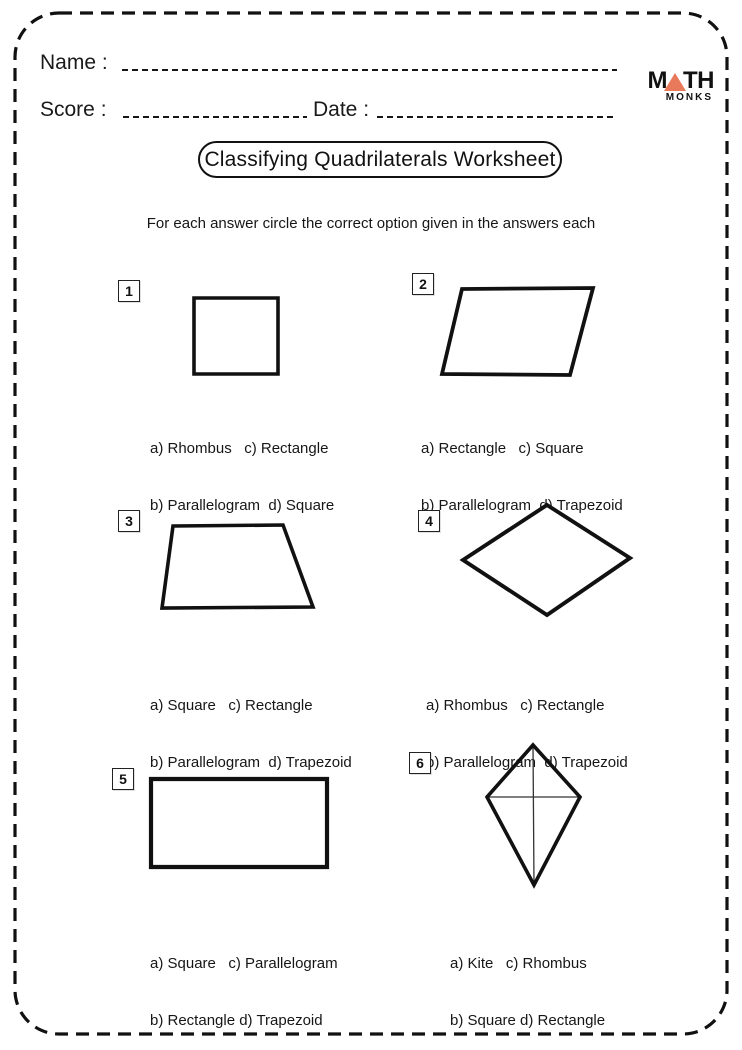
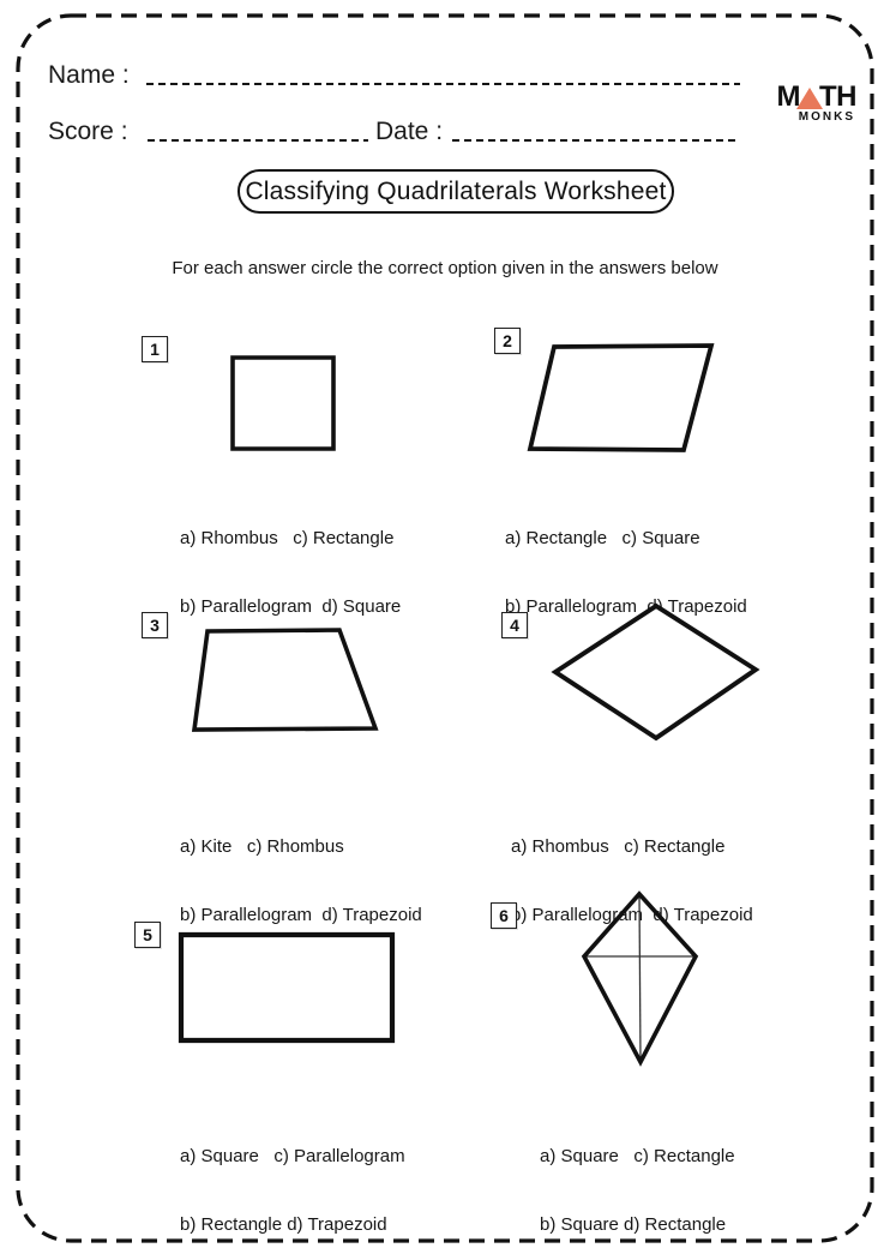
  Name :
  Score :
  Date :
  M
  TH
  MONKS
  Classifying Quadrilaterals Worksheet
- For each answer circle the correct option given in the answers each
+ For each answer circle the correct option given in the answers below
  1
  a) Rhombus c) Rectangle
  b) Parallelogram d) Square
  2
  a) Rectangle c) Square
  b) Parallelogram Trapezoid
  3
- a) Square c) Rectangle
+ a) Kite c) Rhombus
  b) Parallelogram d) Trapezoid
  4
  a) Rhombus c) Rectangle
  ) Parallelogrm) Trapezoid
  5
  a) Square c) Parallelogram
  b) Rectangle d) Trapezoid
  6
- a) Kite c) Rhombus
+ a) Square c) Rectangle
  b) Square d) Rectangle
